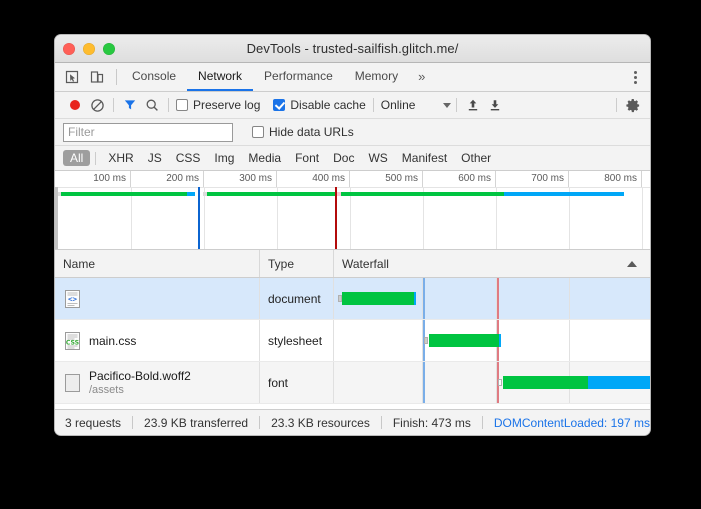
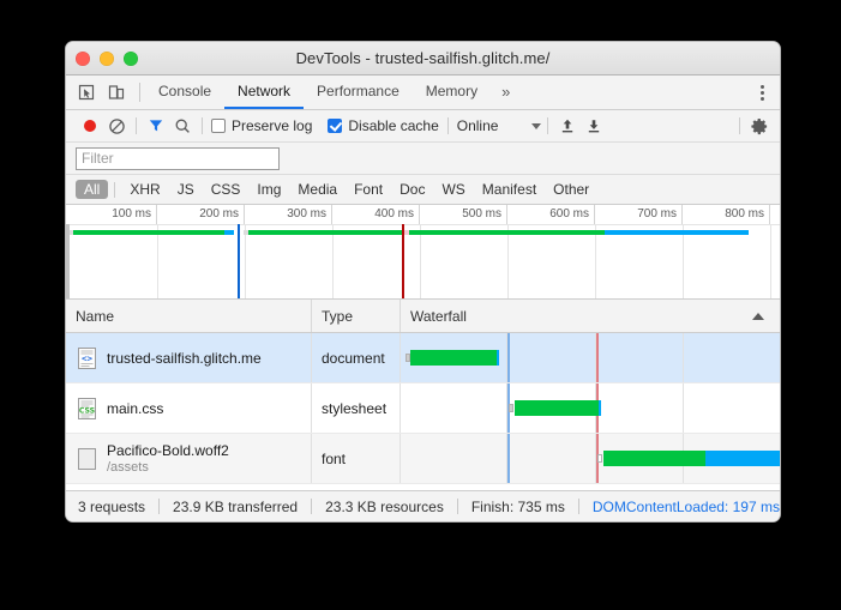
  DevTools - trusted-sailfish.glitch.me/
  Console
  Network
  Performance
  Memory
  »
  Preserve log
  Disable cache
  Online
  Filter
- Hide data URLs
  All
  XHR
  JS
  CSS
  Img
  Media
  Font
  Doc
  WS
  Manifest
  Other
  100 ms
  200 ms
  300 ms
  400 ms
  500 ms
  600 ms
  700 ms
  800 ms
  Name
  Type
  Waterfall
  <>
+ trusted-sailfish.glitch.me
  document
  main.css
  stylesheet
  Pacifico-Bold.woff2
  /assets
  font
  3 requests
  23.9 KB transferred
  23.3 KB resources
- Finish: 473 ms
+ Finish: 735 ms
  DOMContentLoaded: 197 ms
